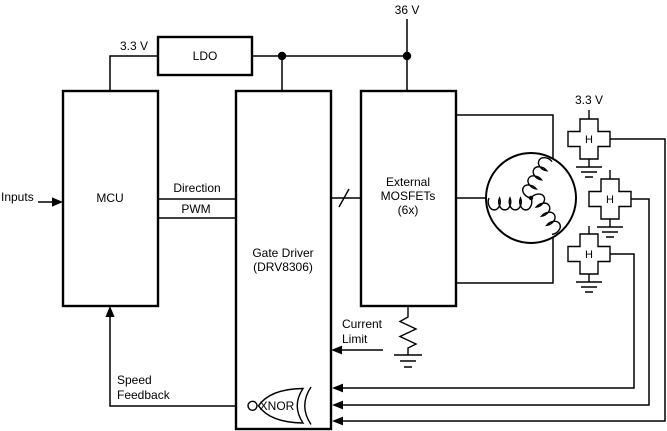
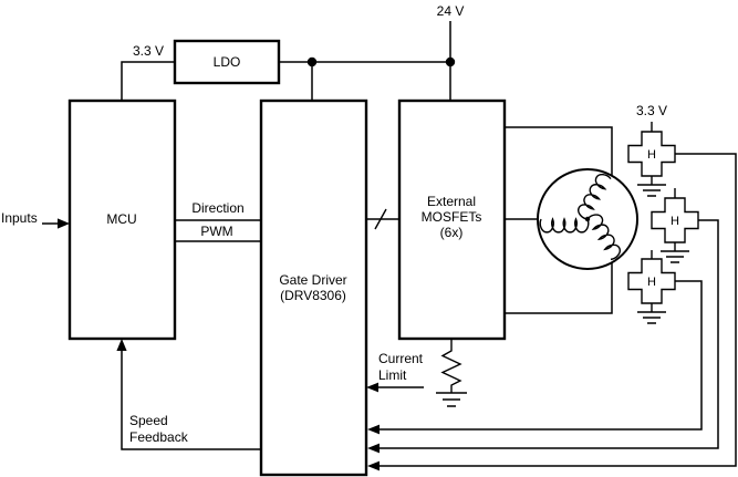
  H
  H
  H
- XNOR
- 36 V
+ 24 V
  3.3 V
  3.3 V
  LDO
  MCU
  Gate Driver
  (DRV8306)
  External
  MOSFETs
  (6x)
  Inputs
  Direction
  PWM
  Current
  Limit
  Speed
  Feedback
